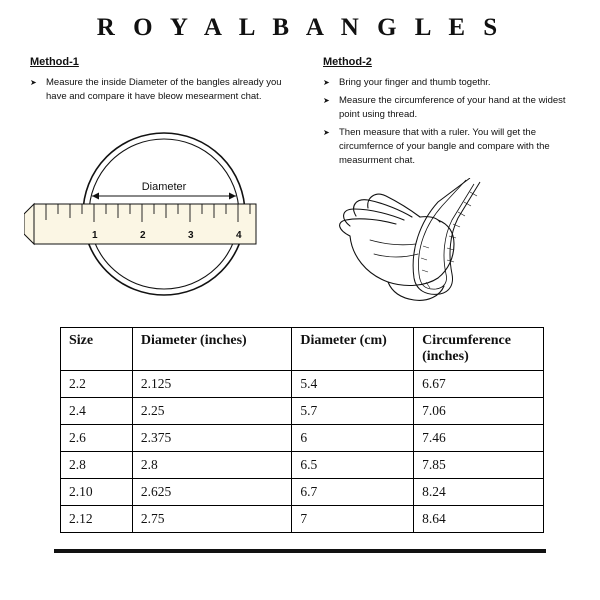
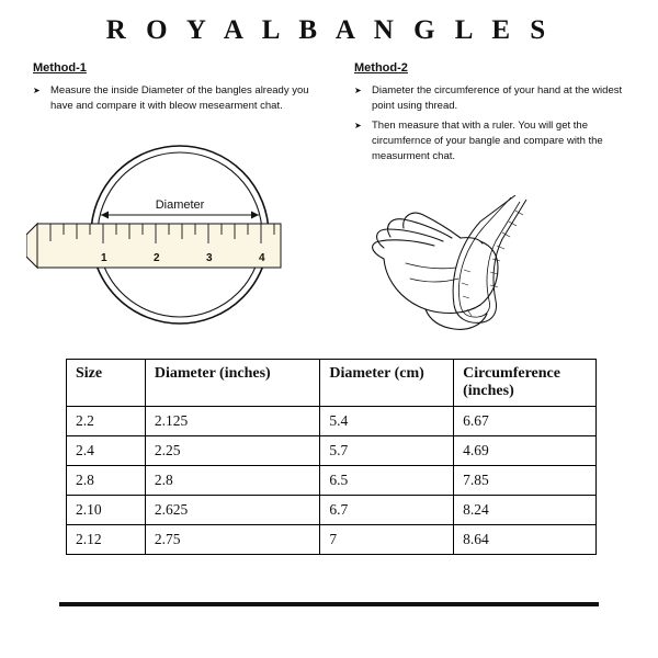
  R O Y A L B A N G L E S
  Method-1
- Measure the inside Diameter of the bangles already you have and compare it have bleow mesearment chat.
+ Measure the inside Diameter of the bangles already you have and compare it with bleow mesearment chat.
  Method-2
- Bring your finger and thumb togethr.
- Measure the circumference of your hand at the widest point using thread.
+ Diameter the circumference of your hand at the widest point using thread.
  Then measure that with a ruler. You will get the circumfernce of your bangle and compare with the measurment chat.
  Diameter
  1
  2
  3
  4
  Size	Diameter (inches)	Diameter (cm)	Circumference (inches)
  2.2	2.125	5.4	6.67
- 2.4	2.25	5.7	7.06
+ 2.4	2.25	5.7	4.69
- 2.6	2.375	6	7.46
  2.8	2.8	6.5	7.85
  2.10	2.625	6.7	8.24
  2.12	2.75	7	8.64
